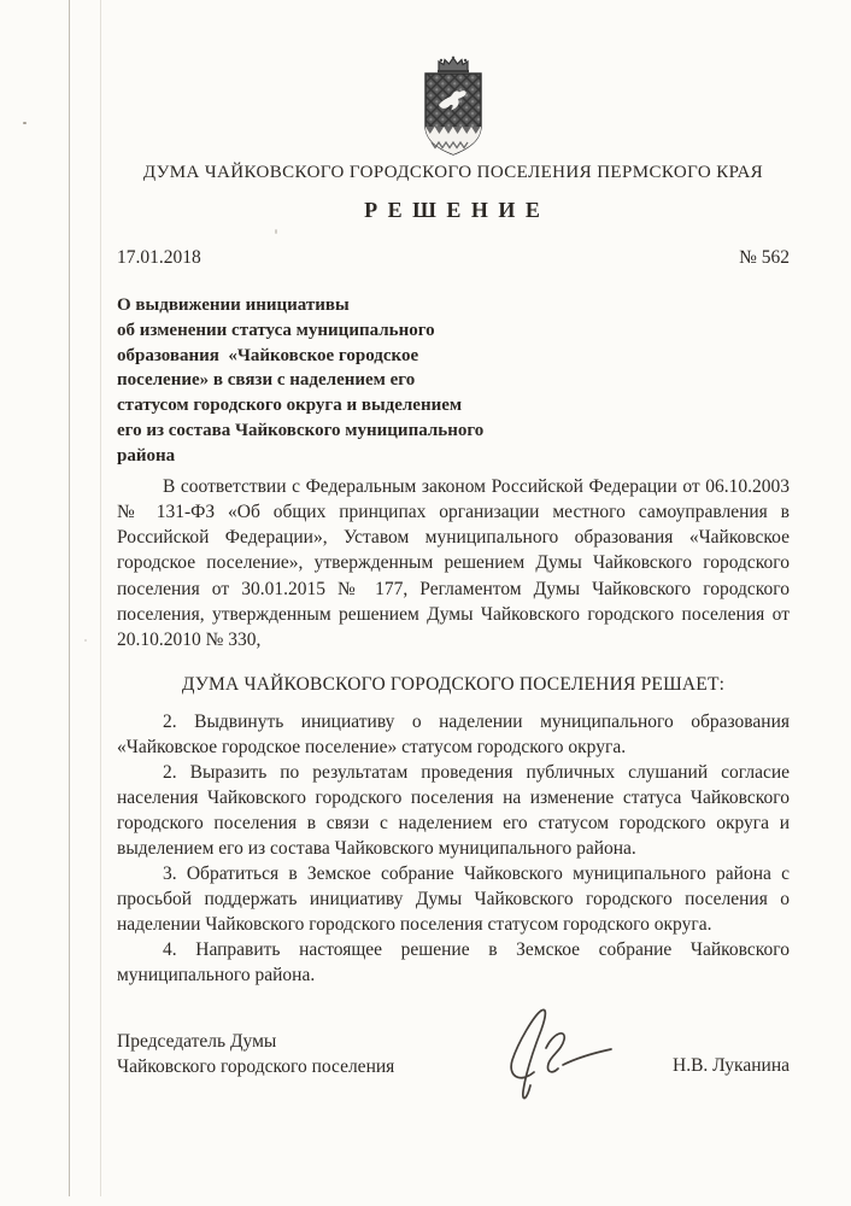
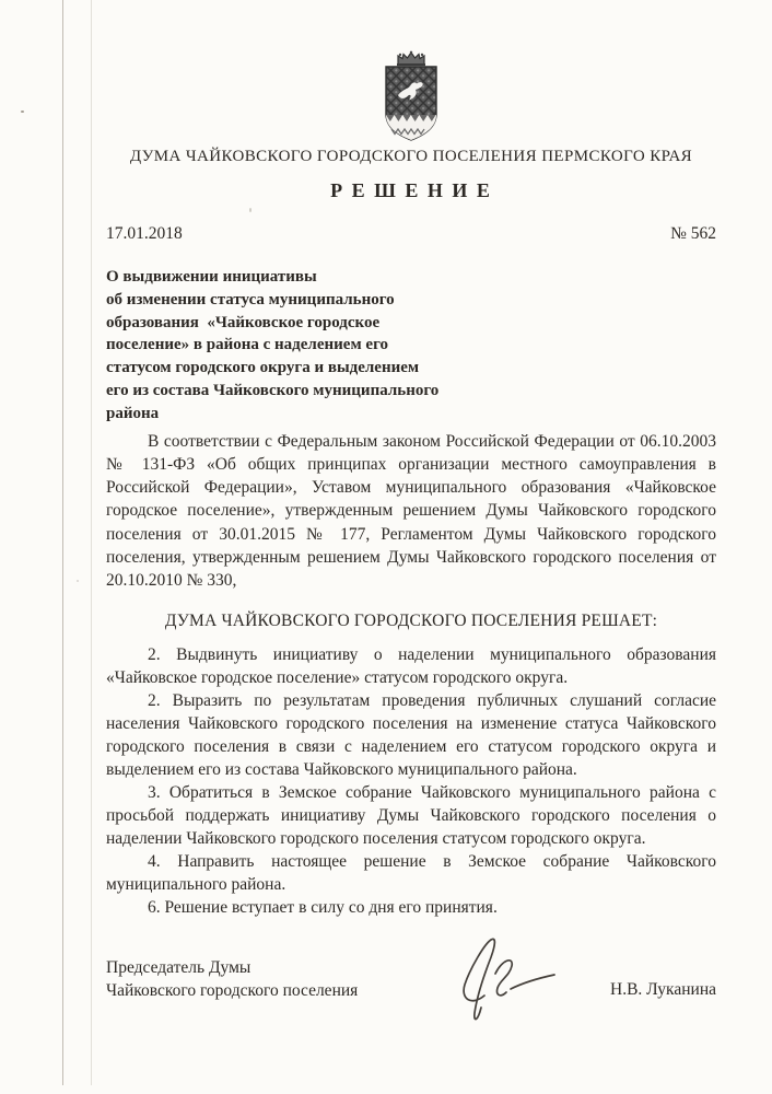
  ДУМА ЧАЙКОВСКОГО ГОРОДСКОГО ПОСЕЛЕНИЯ ПЕРМСКОГО КРАЯ
  Р Е Ш Е Н И Е
  17.01.2018
  № 562
  О выдвижении инициативы
  об изменении статуса муниципального
  образования «Чайковское городское
- поселение» в связи с наделением его
+ поселение» в района с наделением его
  статусом городского округа и выделением
  его из состава Чайковского муниципального
  района
  В соответствии с Федеральным законом Российской Федерации от 06.10.2003 № 131-ФЗ «Об общих принципах организации местного самоуправления в Российской Федерации», Уставом муниципального образования «Чайковское городское поселение», утвержденным решением Думы Чайковского городского поселения от 30.01.2015 № 177, Регламентом Думы Чайковского городского поселения, утвержденным решением Думы Чайковского городского поселения от 20.10.2010 № 330,
  ДУМА ЧАЙКОВСКОГО ГОРОДСКОГО ПОСЕЛЕНИЯ РЕШАЕТ:
  2. Выдвинуть инициативу о наделении муниципального образования «Чайковское городское поселение» статусом городского округа.
  2. Выразить по результатам проведения публичных слушаний согласие населения Чайковского городского поселения на изменение статуса Чайковского городского поселения в связи с наделением его статусом городского округа и выделением его из состава Чайковского муниципального района.
  3. Обратиться в Земское собрание Чайковского муниципального района с просьбой поддержать инициативу Думы Чайковского городского поселения о наделении Чайковского городского поселения статусом городского округа.
  4. Направить настоящее решение в Земское собрание Чайковского муниципального района.
+ 6. Решение вступает в силу со дня его принятия.
  Председатель Думы
  Чайковского городского поселения
  Н.В. Луканина
